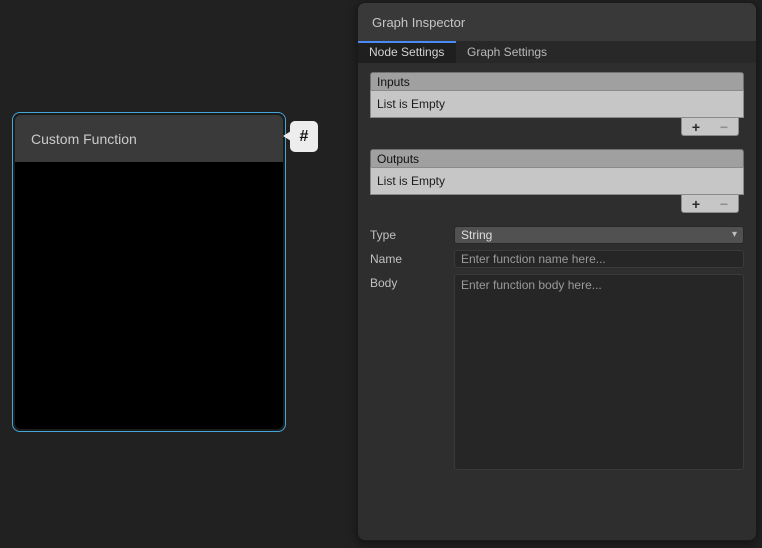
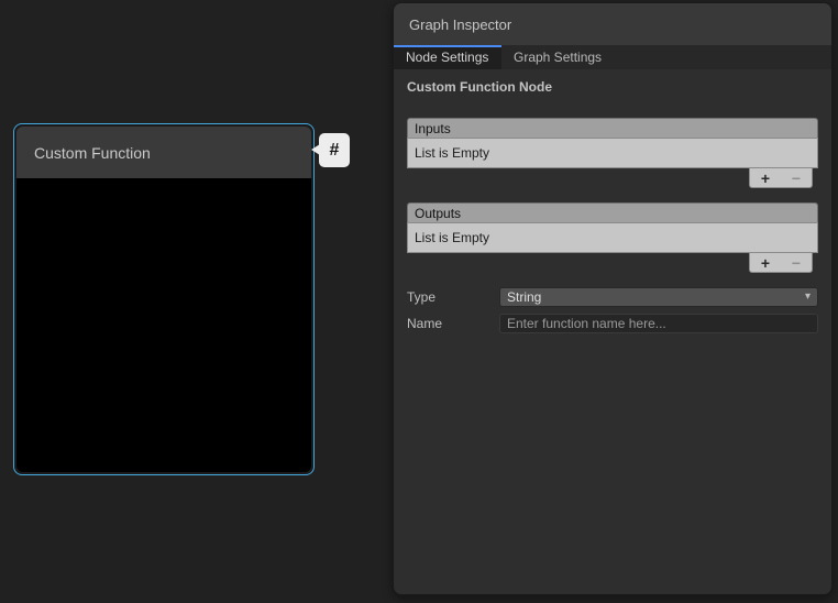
  Custom Function
  #
  Graph Inspector
  Node Settings
  Graph Settings
+ Custom Function Node
  Inputs
  List is Empty
  +
  −
  Outputs
  List is Empty
  +
  −
  Type
  String
  ▾
  Name
  Enter function name here...
- Body
- Enter function body here...
